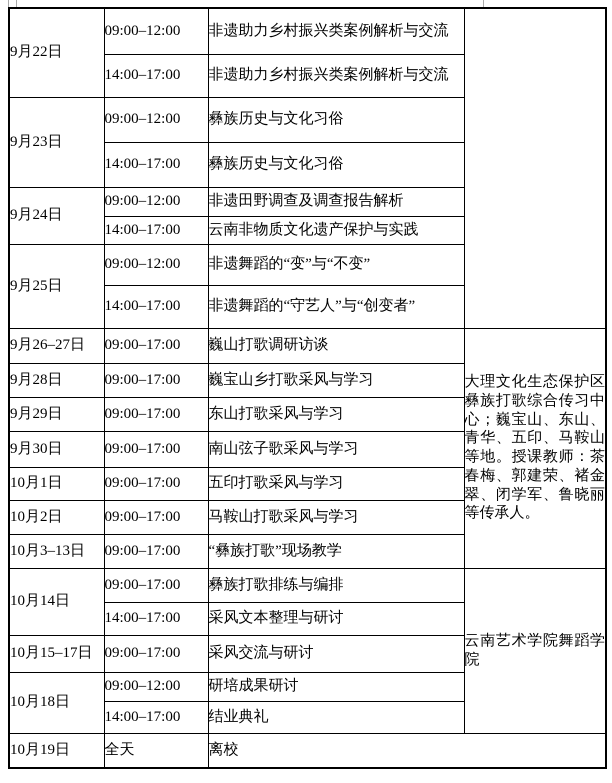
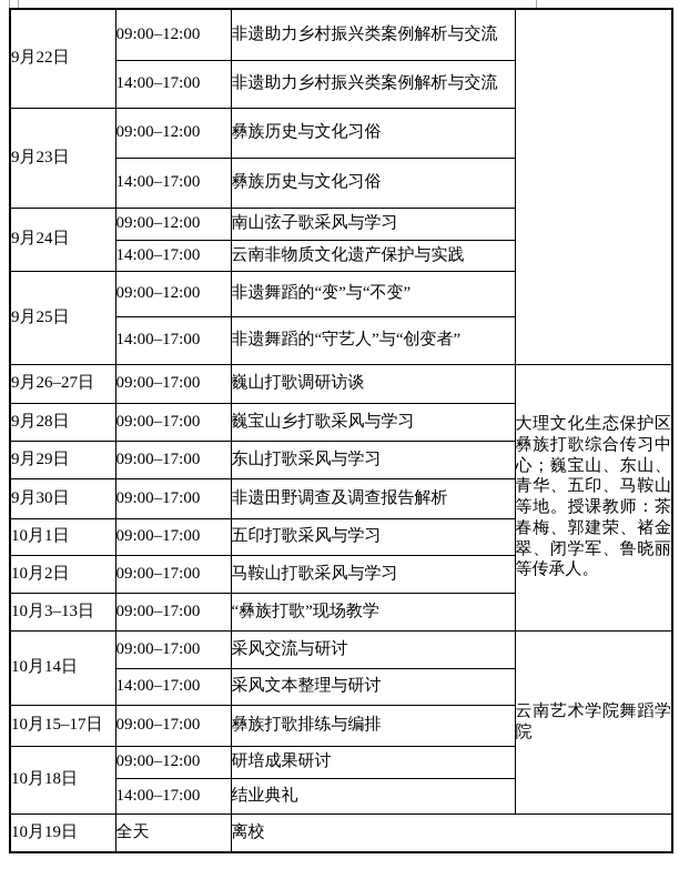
  9月22日	09:00–12:00	非遗助力乡村振兴类案例解析与交流
  14:00–17:00	非遗助力乡村振兴类案例解析与交流
  9月23日	09:00–12:00	彝族历史与文化习俗
  14:00–17:00	彝族历史与文化习俗
- 9月24日	09:00–12:00	非遗田野调查及调查报告解析
+ 9月24日	09:00–12:00	南山弦子歌采风与学习
  14:00–17:00	云南非物质文化遗产保护与实践
  9月25日	09:00–12:00	非遗舞蹈的“变”与“不变”
  14:00–17:00	非遗舞蹈的“守艺人”与“创变者”
  9月26–27日	09:00–17:00	巍山打歌调研访谈	大理文化生态保护区彝族打歌综合传习中心；巍宝山、东山、青华、五印、马鞍山等地。授课教师：茶春梅、郭建荣、褚金翠、闭学军、鲁晓丽等传承人。
  9月28日	09:00–17:00	巍宝山乡打歌采风与学习
  9月29日	09:00–17:00	东山打歌采风与学习
- 9月30日	09:00–17:00	南山弦子歌采风与学习
+ 9月30日	09:00–17:00	非遗田野调查及调查报告解析
  10月1日	09:00–17:00	五印打歌采风与学习
  10月2日	09:00–17:00	马鞍山打歌采风与学习
  10月3–13日	09:00–17:00	“彝族打歌”现场教学
- 10月14日	09:00–17:00	彝族打歌排练与编排	云南艺术学院舞蹈学院
+ 10月14日	09:00–17:00	采风交流与研讨	云南艺术学院舞蹈学院
  14:00–17:00	采风文本整理与研讨
- 10月15–17日	09:00–17:00	采风交流与研讨
+ 10月15–17日	09:00–17:00	彝族打歌排练与编排
  10月18日	09:00–12:00	研培成果研讨
  14:00–17:00	结业典礼
  10月19日	全天	离校
